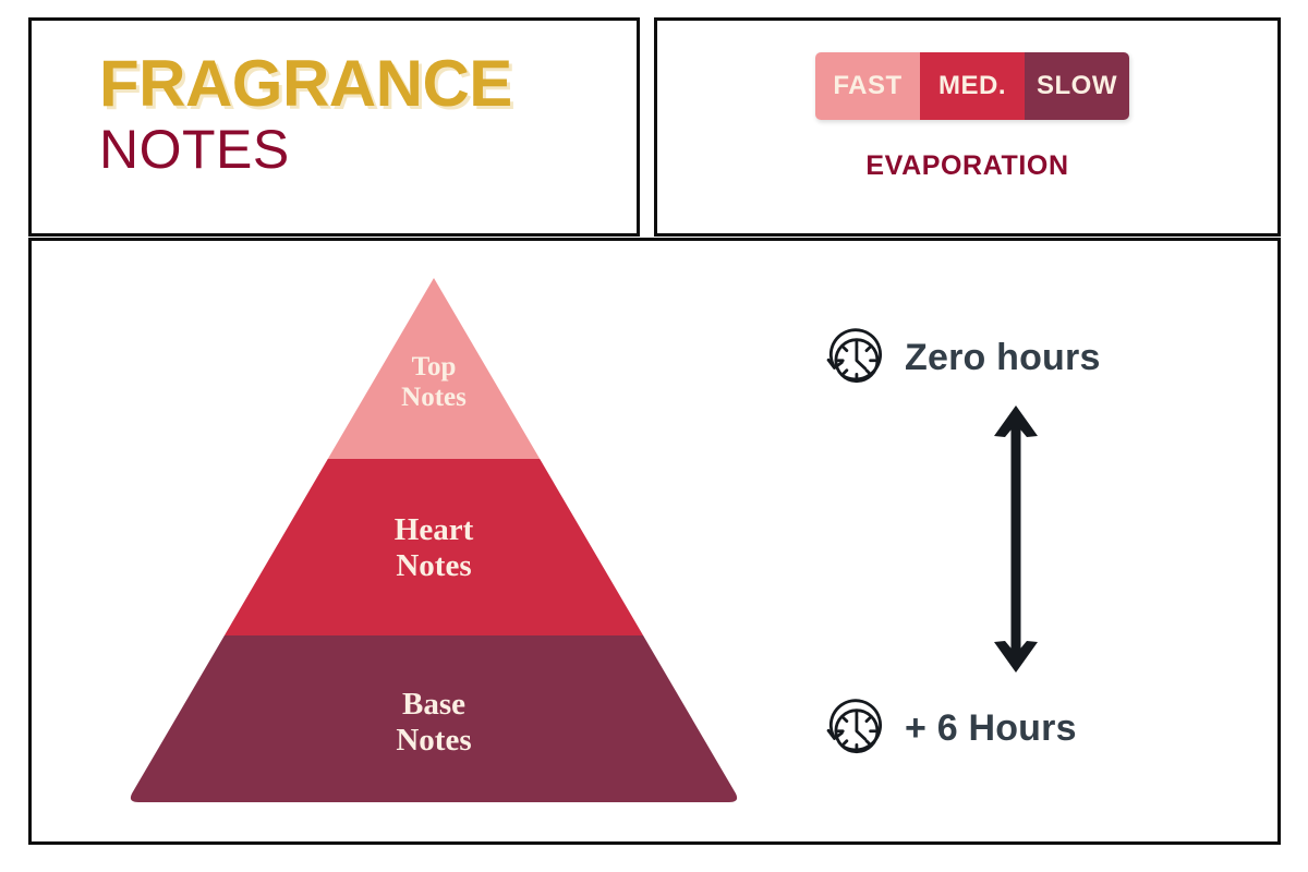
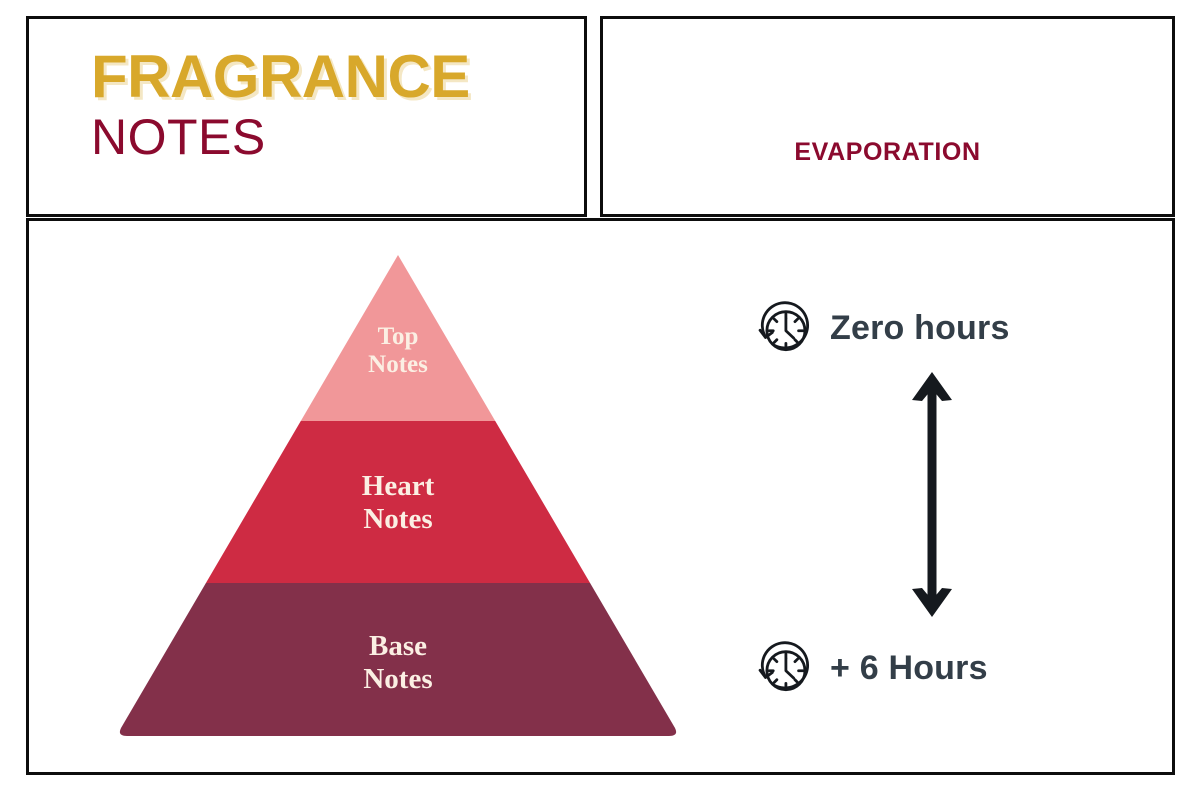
  FRAGRANCE
  NOTES
- FAST
- MED.
- SLOW
  EVAPORATION
  Top
  Notes
  Heart
  Notes
  Base
  Notes
  Zero hours
  + 6 Hours
